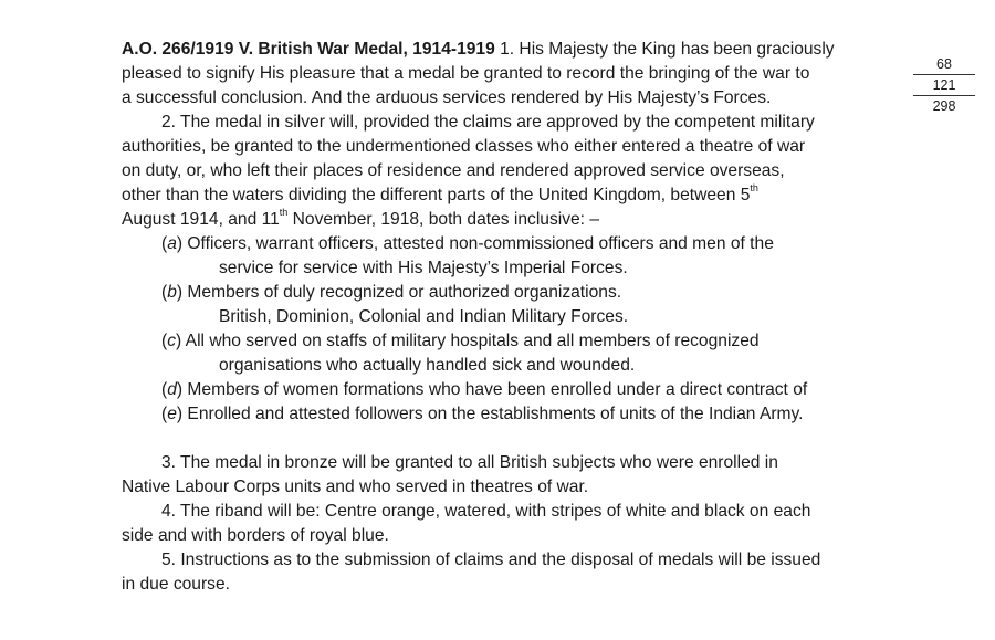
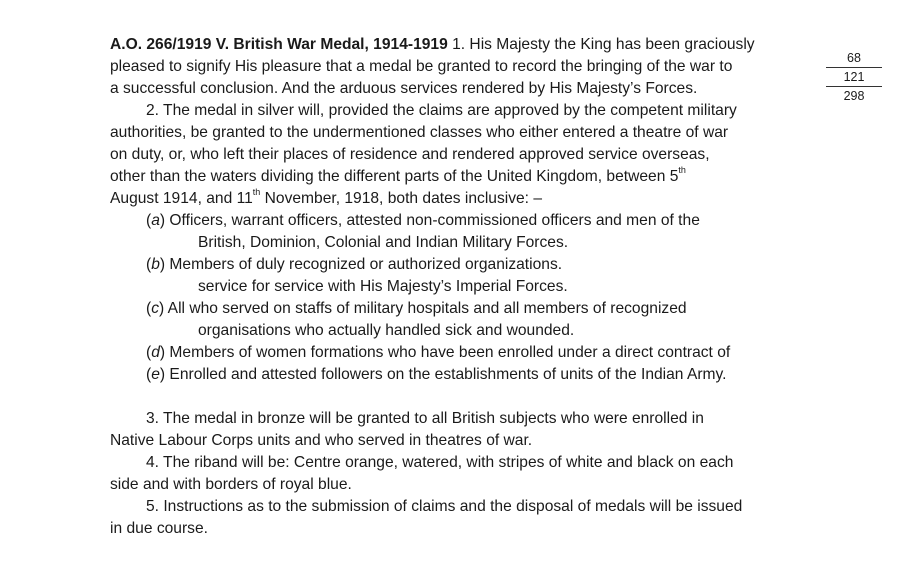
  A.O. 266/1919 V. British War Medal, 1914-1919 1. His Majesty the King has been graciously
  pleased to signify His pleasure that a medal be granted to record the bringing of the war to
  a successful conclusion. And the arduous services rendered by His Majesty’s Forces.
  2. The medal in silver will, provided the claims are approved by the competent military
  authorities, be granted to the undermentioned classes who either entered a theatre of war
  on duty, or, who left their places of residence and rendered approved service overseas,
  other than the waters dividing the different parts of the United Kingdom, between 5th
  August 1914, and 11th November, 1918, both dates inclusive: –
  (a) Officers, warrant officers, attested non-commissioned officers and men of the
- service for service with His Majesty’s Imperial Forces.
+ British, Dominion, Colonial and Indian Military Forces.
  (b) Members of duly recognized or authorized organizations.
- British, Dominion, Colonial and Indian Military Forces.
+ service for service with His Majesty’s Imperial Forces.
  (c) All who served on staffs of military hospitals and all members of recognized
  organisations who actually handled sick and wounded.
  (d) Members of women formations who have been enrolled under a direct contract of
  (e) Enrolled and attested followers on the establishments of units of the Indian Army.
  3. The medal in bronze will be granted to all British subjects who were enrolled in
  Native Labour Corps units and who served in theatres of war.
  4. The riband will be: Centre orange, watered, with stripes of white and black on each
  side and with borders of royal blue.
  5. Instructions as to the submission of claims and the disposal of medals will be issued
  in due course.
  68
  121
  298
